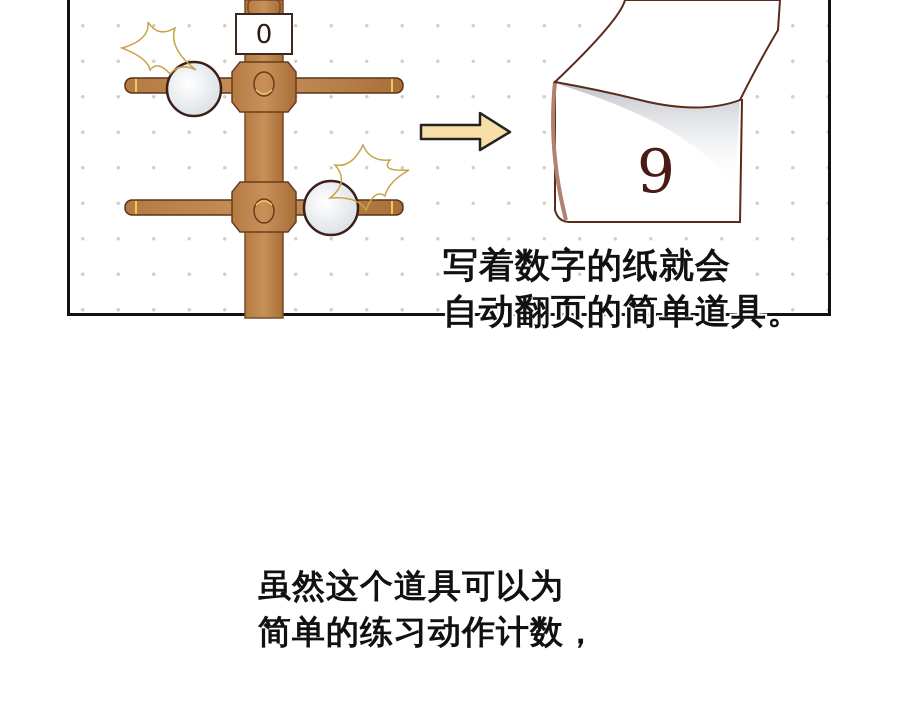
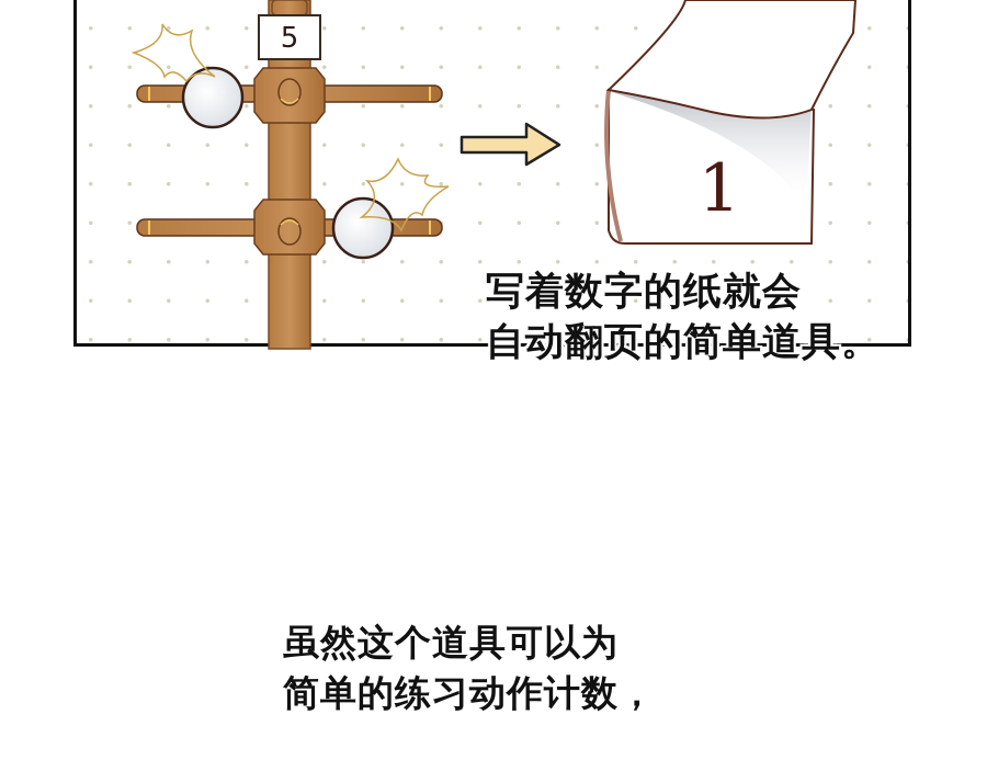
- 0
+ 5
- 9
+ 1
  写着数字的纸就会
  自动翻页的简单道具。
  虽然这个道具可以为
  简单的练习动作计数，
